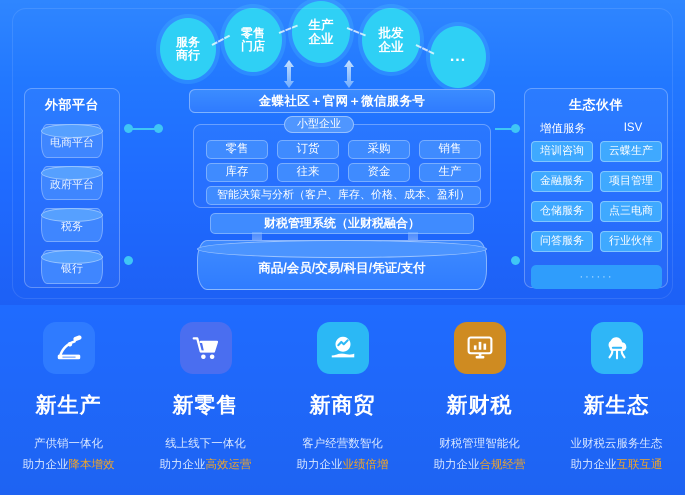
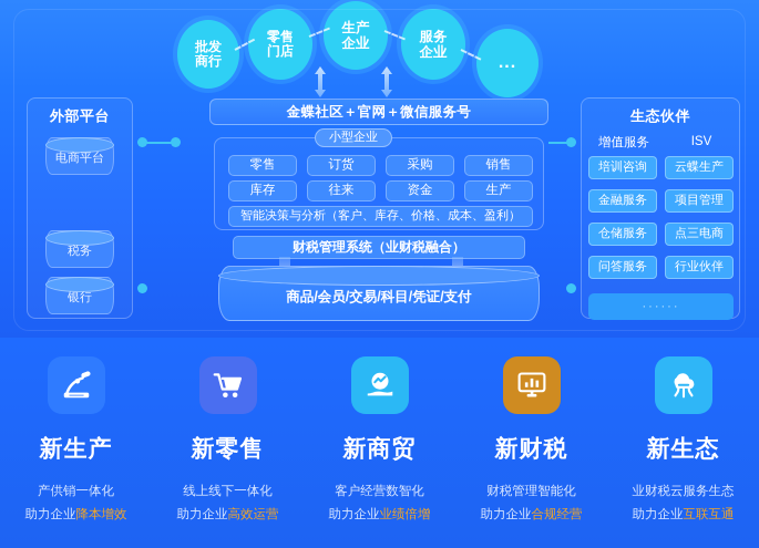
- 服务
+ 批发
  商行
  零售
  门店
  生产
  企业
- 批发
+ 服务
  企业
  ...
  外部平台
  电商平台
- 政府平台
  税务
  银行
  金蝶社区＋官网＋微信服务号
  小型企业
  零售
  订货
  采购
  销售
  库存
  往来
  资金
  生产
  智能决策与分析（客户、库存、价格、成本、盈利）
  财税管理系统（业财税融合）
  商品/会员/交易/科目/凭证/支付
  生态伙伴
  增值服务
  ISV
  培训咨询
  金融服务
  仓储服务
  问答服务
  云蝶生产
  项目管理
  点三电商
  行业伙伴
  ······
  新生产
  产供销一体化
  助力企业降本增效
  新零售
  线上线下一体化
  助力企业高效运营
  新商贸
  客户经营数智化
  助力企业业绩倍增
  新财税
  财税管理智能化
  助力企业合规经营
  新生态
  业财税云服务生态
  助力企业互联互通
